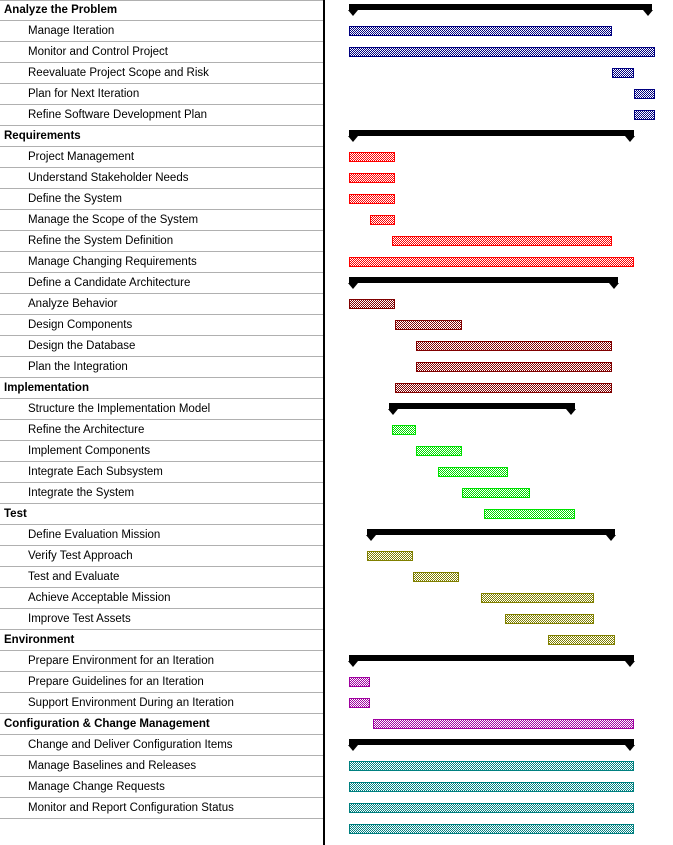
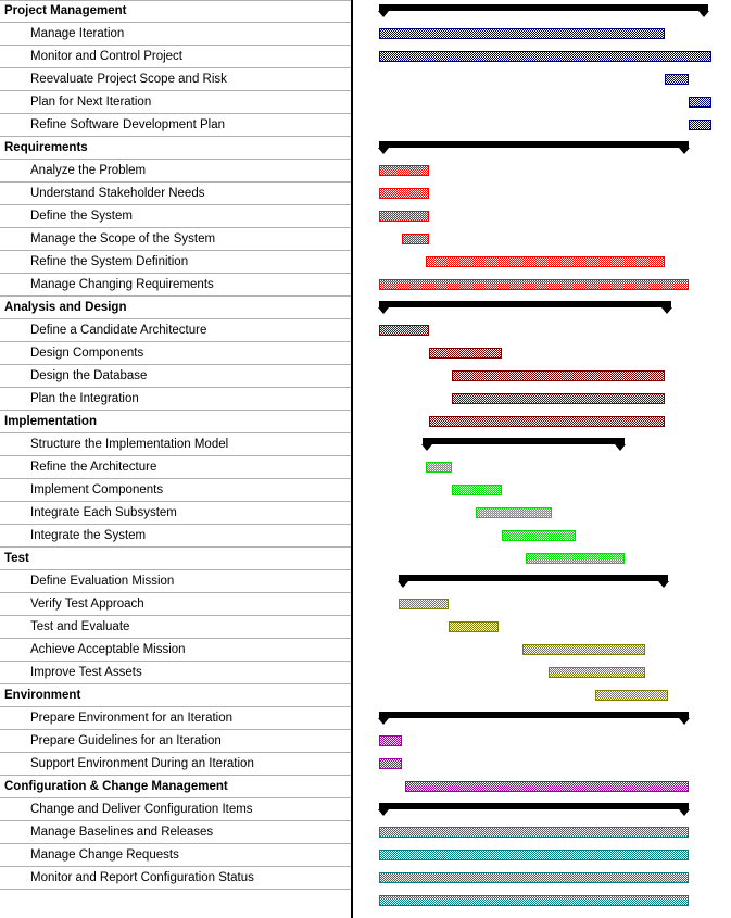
- Analyze the Problem
+ Project Management
  Manage Iteration
  Monitor and Control Project
  Reevaluate Project Scope and Risk
  Plan for Next Iteration
  Refine Software Development Plan
  Requirements
- Project Management
+ Analyze the Problem
  Understand Stakeholder Needs
  Define the System
  Manage the Scope of the System
  Refine the System Definition
  Manage Changing Requirements
+ Analysis and Design
  Define a Candidate Architecture
- Analyze Behavior
  Design Components
  Design the Database
  Plan the Integration
  Implementation
  Structure the Implementation Model
  Refine the Architecture
  Implement Components
  Integrate Each Subsystem
  Integrate the System
  Test
  Define Evaluation Mission
  Verify Test Approach
  Test and Evaluate
  Achieve Acceptable Mission
  Improve Test Assets
  Environment
  Prepare Environment for an Iteration
  Prepare Guidelines for an Iteration
  Support Environment During an Iteration
  Configuration & Change Management
  Change and Deliver Configuration Items
  Manage Baselines and Releases
  Manage Change Requests
  Monitor and Report Configuration Status
